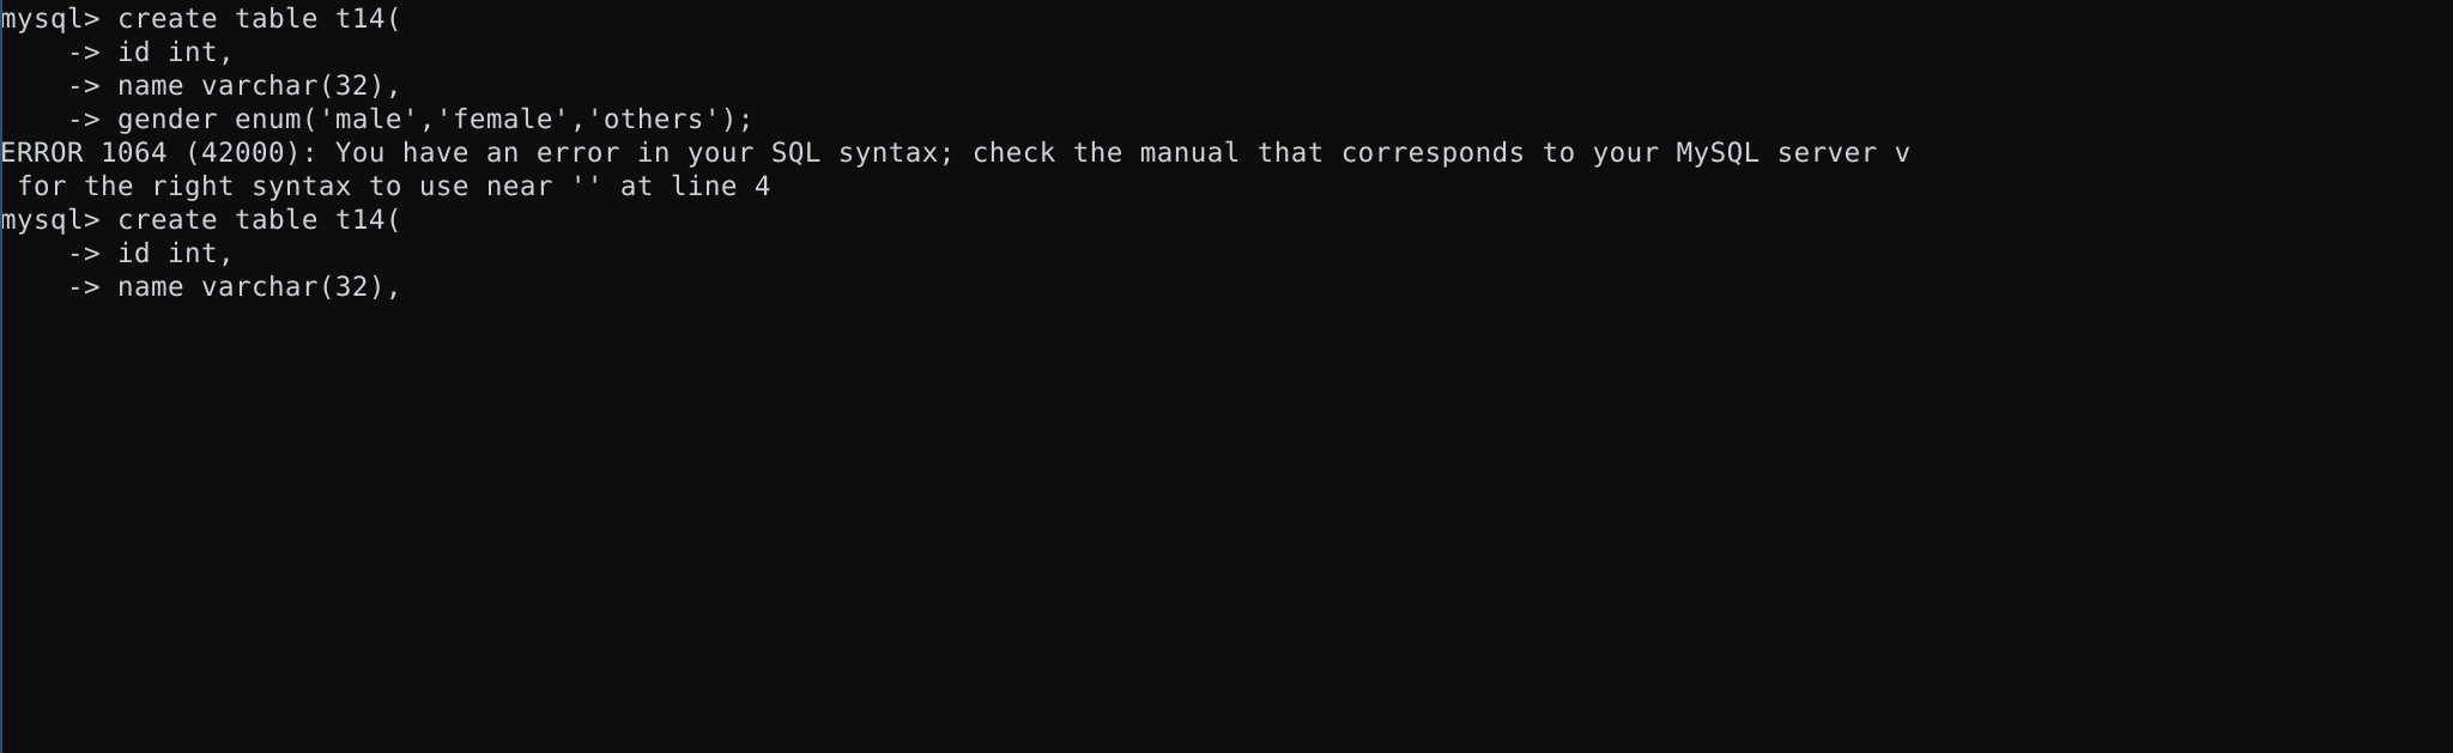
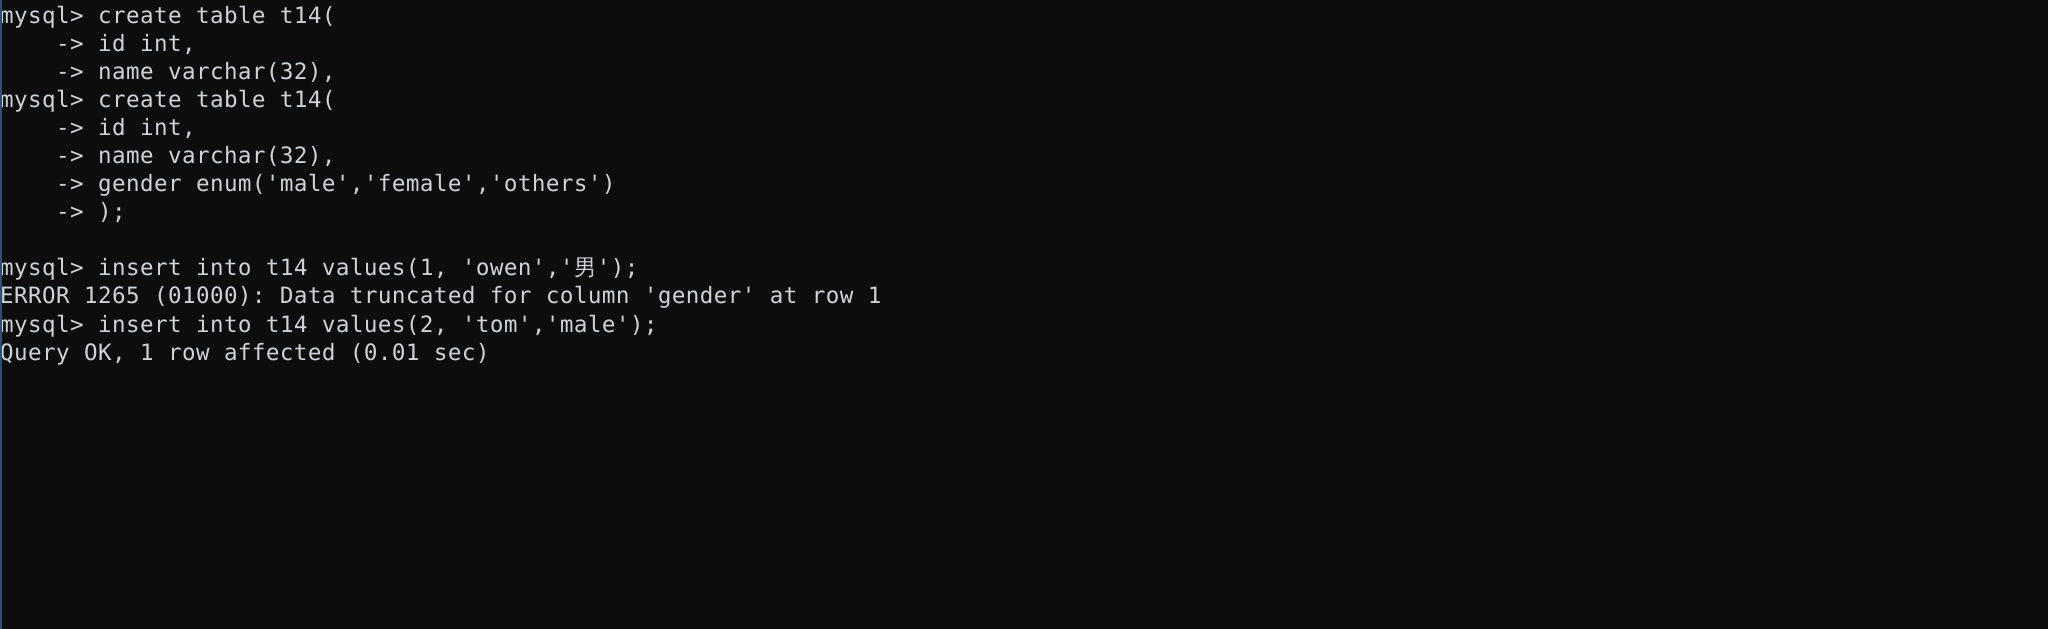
  mysql> create table t14(
  -> id int,
  -> name varchar(32),
- -> gender enum('male','female','others');
- ERROR 1064 (42000): You have an error in your SQL syntax; check the manual that corresponds to your MySQL server v
- for the right syntax to use near '' at line 4
  mysql> create table t14(
  -> id int,
  -> name varchar(32),
+ -> gender enum('male','female','others')
+ -> );
+ mysql> insert into t14 values(1, 'owen','男');
+ ERROR 1265 (01000): Data truncated for column 'gender' at row 1
+ mysql> insert into t14 values(2, 'tom','male');
+ Query OK, 1 row affected (0.01 sec)
